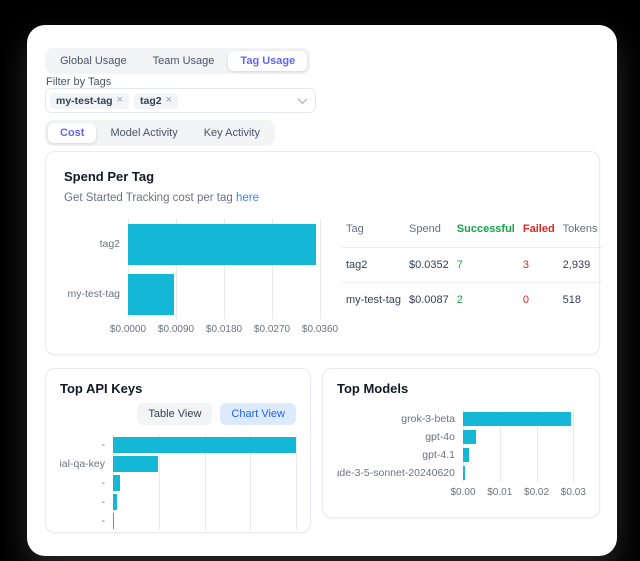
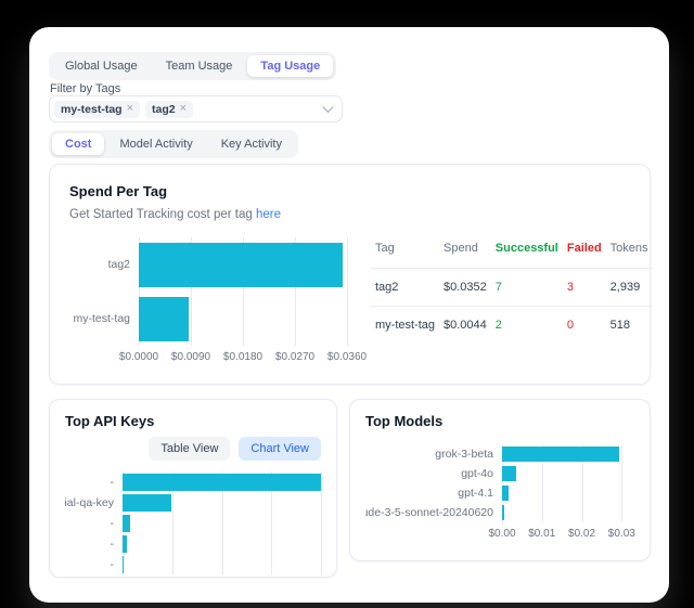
  Global Usage
  Team Usage
  Tag Usage
  Filter by Tags
  my-test-tag
  ×
  tag2
  ×
  Cost
  Model Activity
  Key Activity
  Spend Per Tag
  Get Started Tracking cost per tag here
  tag2
  my-test-tag
  $0.0000
  $0.0090
  $0.0180
  $0.0270
  $0.0360
  Tag	Spend	Successful	Failed	Tokens
  tag2	$0.0352	7	3	2,939
- my-test-tag	$0.0087	2	0	518
+ my-test-tag	$0.0044	2	0	518
  Top API Keys
  Table View
  Chart View
  -
  ial-qa-key
  -
  -
  -
  Top Models
  grok-3-beta
  gpt-4o
  gpt-4.1
  ude-3-5-sonnet-20240620
  $0.00
  $0.01
  $0.02
  $0.03
